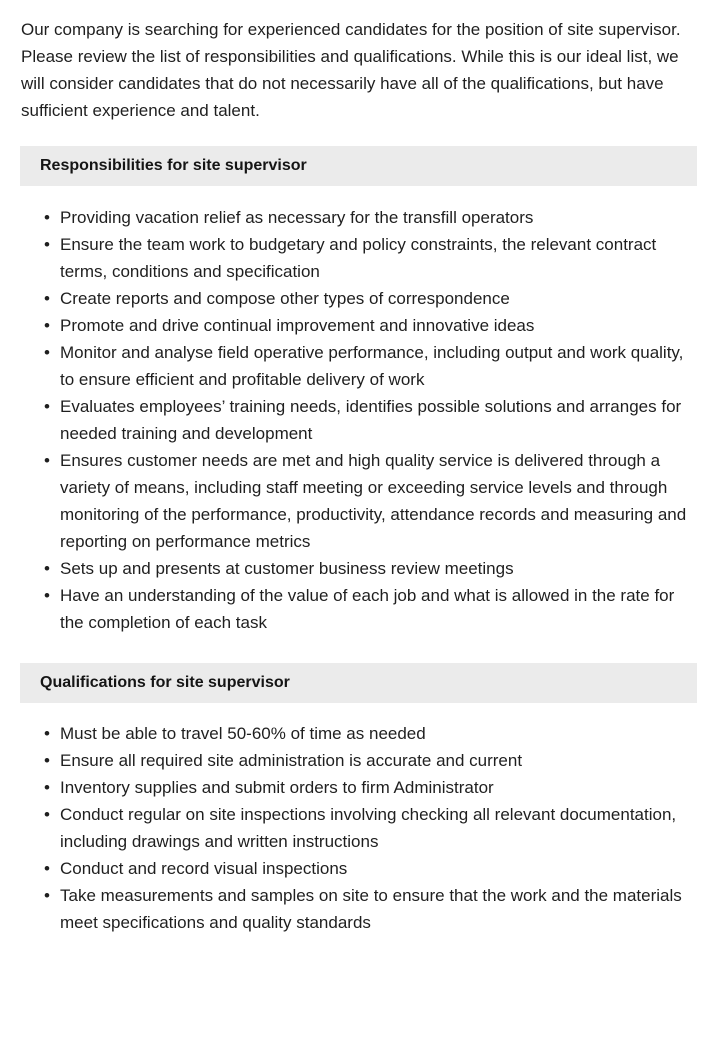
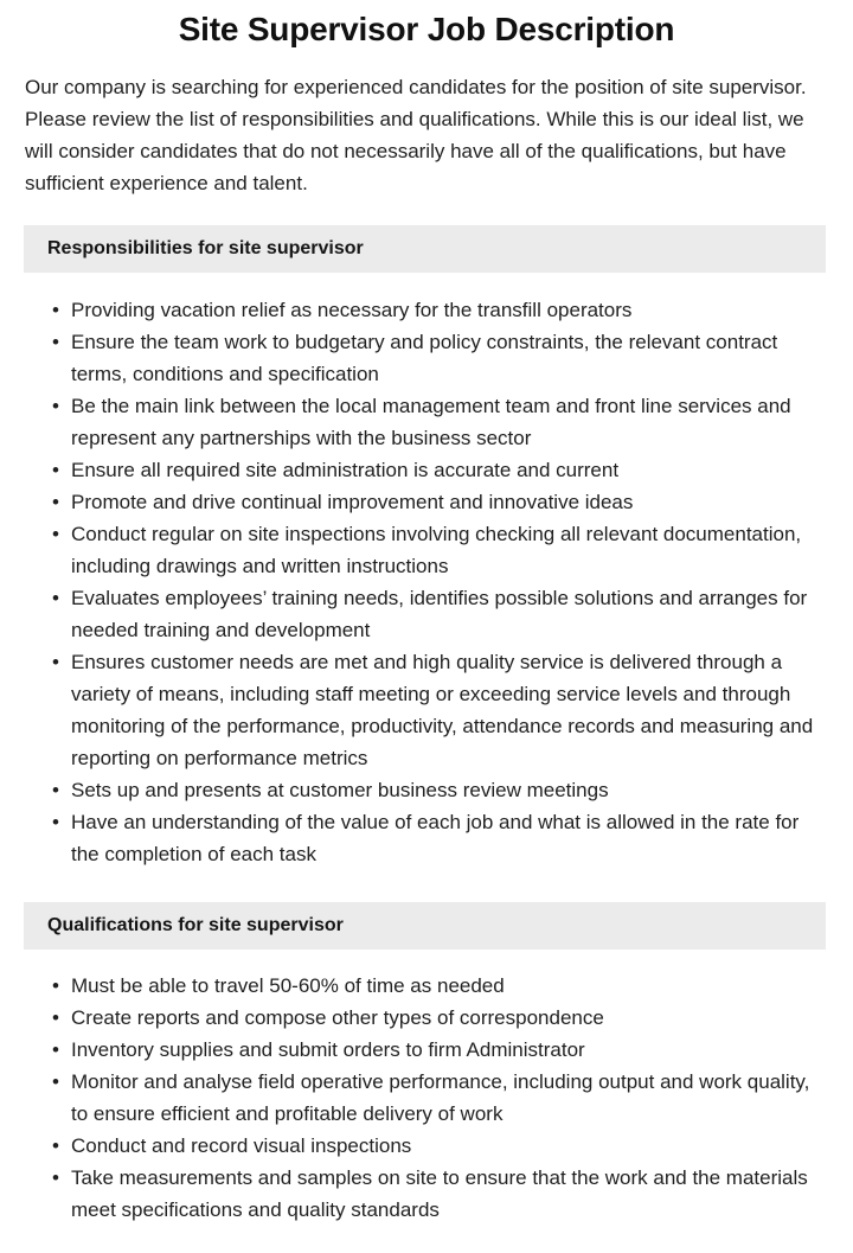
+ Site Supervisor Job Description
  Our company is searching for experienced candidates for the position of site supervisor. Please review the list of responsibilities and qualifications. While this is our ideal list, we will consider candidates that do not necessarily have all of the qualifications, but have sufficient experience and talent.
  Responsibilities for site supervisor
  Providing vacation relief as necessary for the transfill operators
  Ensure the team work to budgetary and policy constraints, the relevant contract terms, conditions and specification
+ Be the main link between the local management team and front line services and represent any partnerships with the business sector
- Create reports and compose other types of correspondence
+ Ensure all required site administration is accurate and current
  Promote and drive continual improvement and innovative ideas
- Monitor and analyse field operative performance, including output and work quality, to ensure efficient and profitable delivery of work
+ Conduct regular on site inspections involving checking all relevant documentation, including drawings and written instructions
  Evaluates employees’ training needs, identifies possible solutions and arranges for needed training and development
  Ensures customer needs are met and high quality service is delivered through a variety of means, including staff meeting or exceeding service levels and through monitoring of the performance, productivity, attendance records and measuring and reporting on performance metrics
  Sets up and presents at customer business review meetings
  Have an understanding of the value of each job and what is allowed in the rate for the completion of each task
  Qualifications for site supervisor
  Must be able to travel 50-60% of time as needed
- Ensure all required site administration is accurate and current
+ Create reports and compose other types of correspondence
  Inventory supplies and submit orders to firm Administrator
- Conduct regular on site inspections involving checking all relevant documentation, including drawings and written instructions
+ Monitor and analyse field operative performance, including output and work quality, to ensure efficient and profitable delivery of work
  Conduct and record visual inspections
  Take measurements and samples on site to ensure that the work and the materials meet specifications and quality standards
